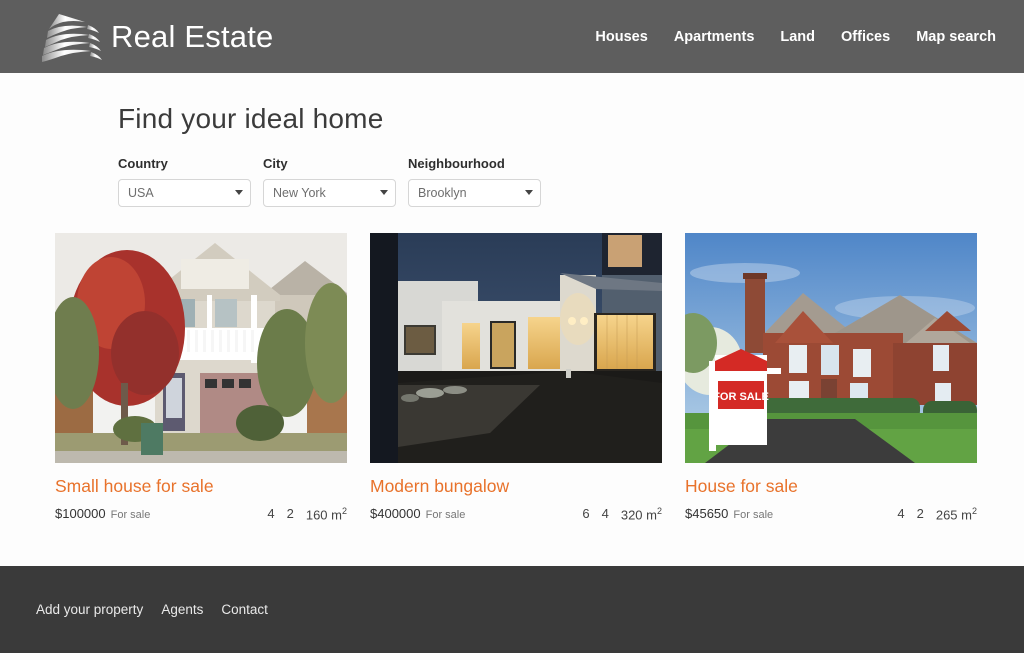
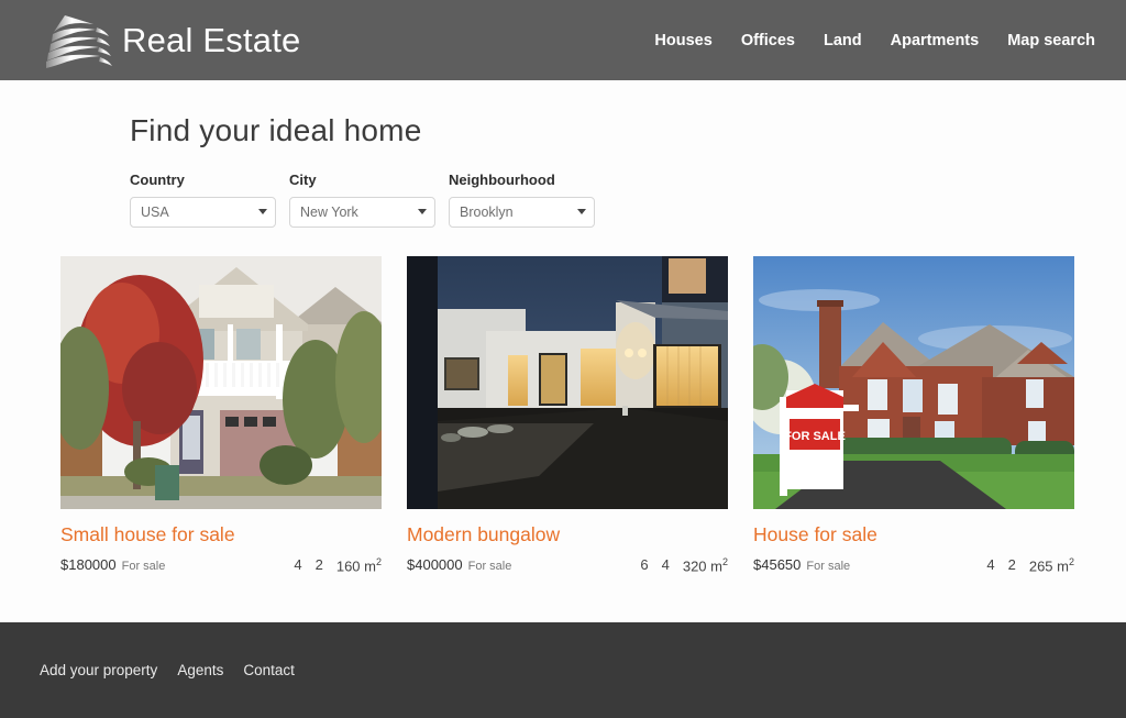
  Real Estate
  Houses
- Apartments
+ Offices
  Land
- Offices
+ Apartments
  Map search
  Find your ideal home
  Country
  USA
  City
  New York
  Neighbourhood
  Brooklyn
  Small house for sale
- $100000
+ $180000
  For sale
  4
  2
  160 m2
  Modern bungalow
  $400000
  For sale
  6
  4
  320 m2
  FOR SALE
  House for sale
  $45650
  For sale
  4
  2
  265 m2
  Add your property
  Agents
  Contact
